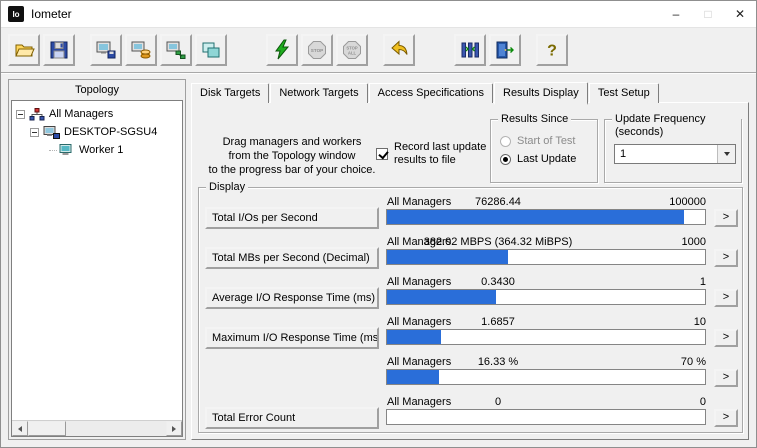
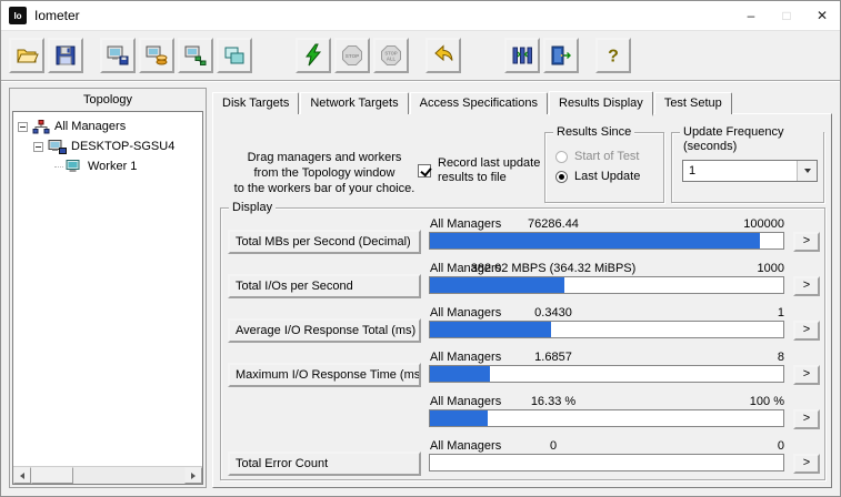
  Io
  Iometer
  –
  □
  ✕
  ?
  Topology
  All Managers
  DESKTOP-SGSU4
  Worker 1
  Disk Targets
  Network Targets
  Access Specifications
  Results Display
  Test Setup
  Drag managers and workers
  from the Topology window
- to the progress bar of your choice.
+ to the workers bar of your choice.
  Record last update
  results to file
  Results Since
  Start of Test
  Last Update
  Update Frequency (seconds)
  1
  Display
- Total I/Os per Second
+ Total MBs per Second (Decimal)
  All Managers
  76286.44
  100000
  >
- Total MBs per Second (Decimal)
+ Total I/Os per Second
  All Managers
  382.02 MBPS (364.32 MiBPS)
  1000
  >
- Average I/O Response Time (ms)
+ Average I/O Response Total (ms)
  All Managers
  0.3430
  1
  >
  Maximum I/O Response Time (ms
  All Managers
  1.6857
- 10
+ 8
  >
  All Managers
  16.33 %
- 70 %
+ 100 %
  >
  Total Error Count
  All Managers
  0
  0
  >
